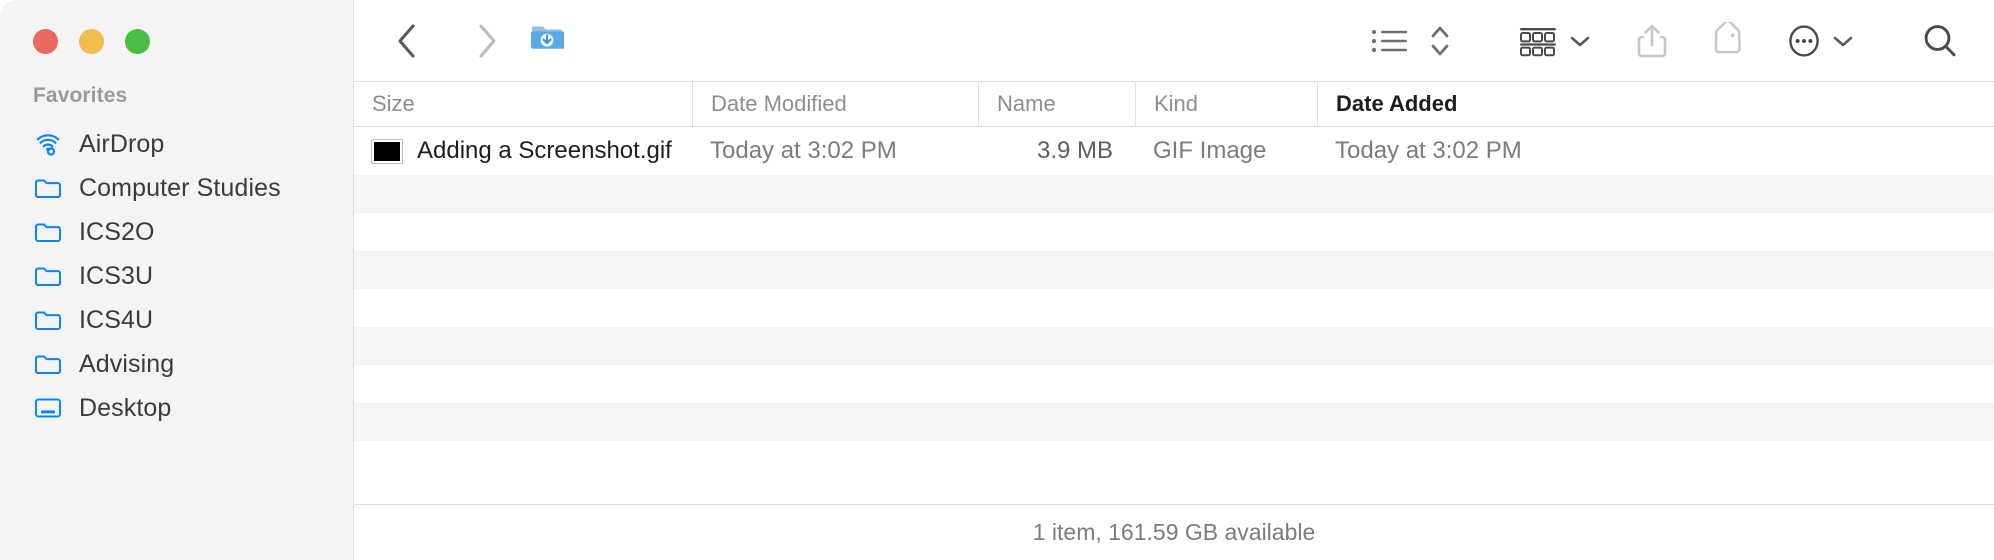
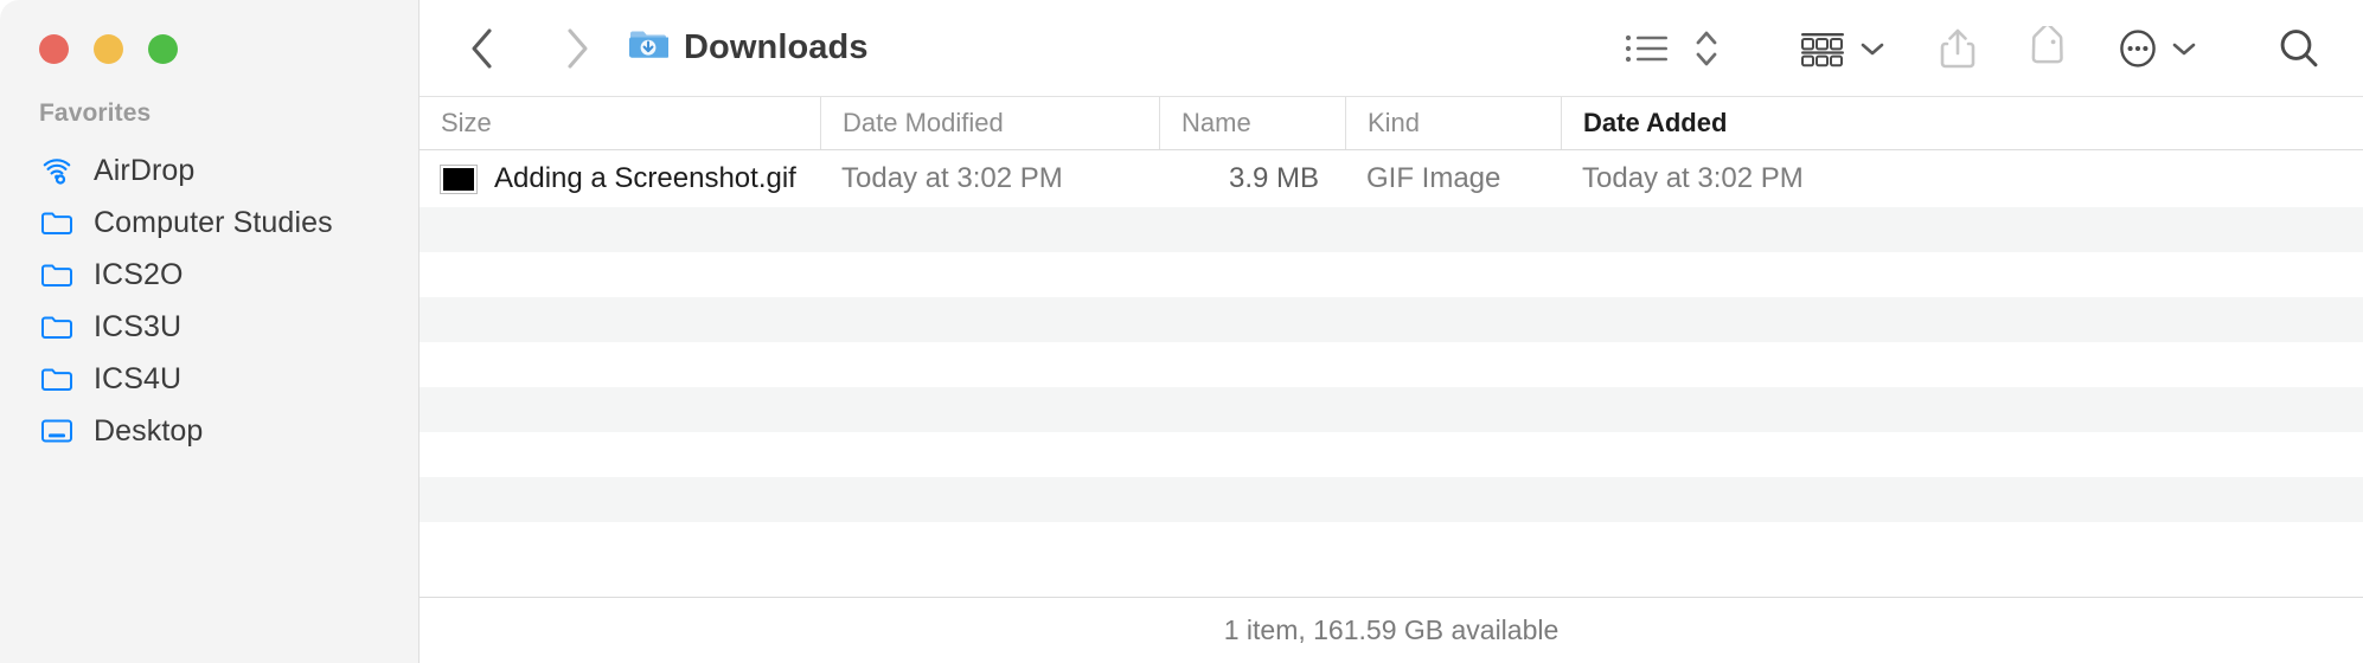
  Favorites
  AirDrop
  Computer Studies
  ICS2O
  ICS3U
  ICS4U
- Advising
  Desktop
+ Downloads
  Size
  Date Modified
  Name
  Kind
  Date Added
  Adding a Screenshot.gif
  Today at 3:02 PM
  3.9 MB
  GIF Image
  Today at 3:02 PM
  1 item, 161.59 GB available
